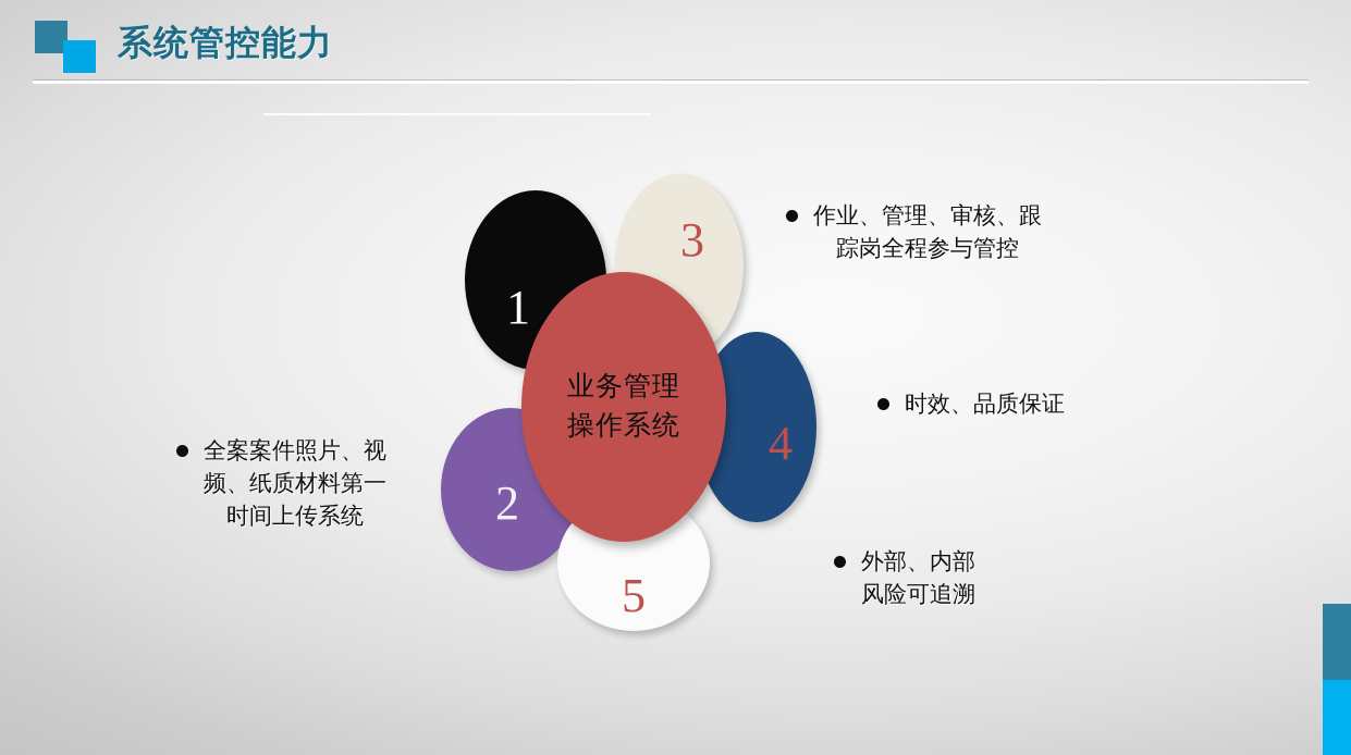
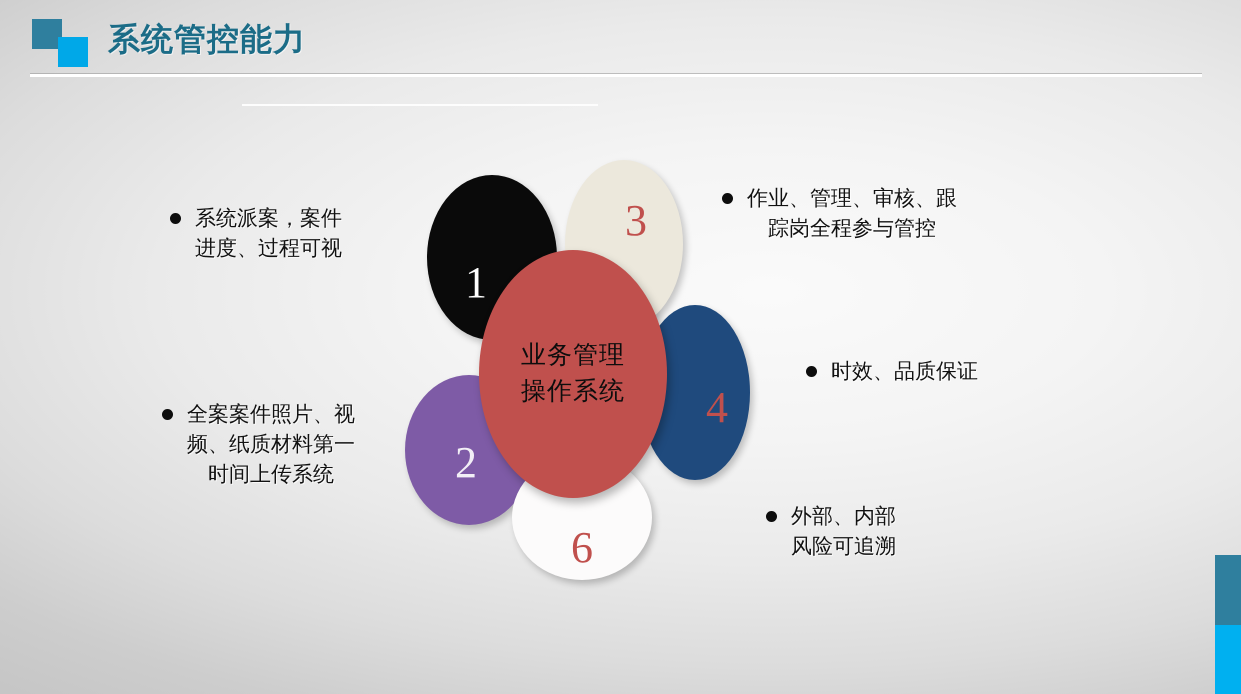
  系统管控能力
  1
  3
  2
  4
- 5
+ 6
  业务管理
  操作系统
+ 系统派案，案件
+ 进度、过程可视
  全案案件照片、视
  频、纸质材料第一
  时间上传系统
  作业、管理、审核、跟
  踪岗全程参与管控
  时效、品质保证
  外部、内部
  风险可追溯
